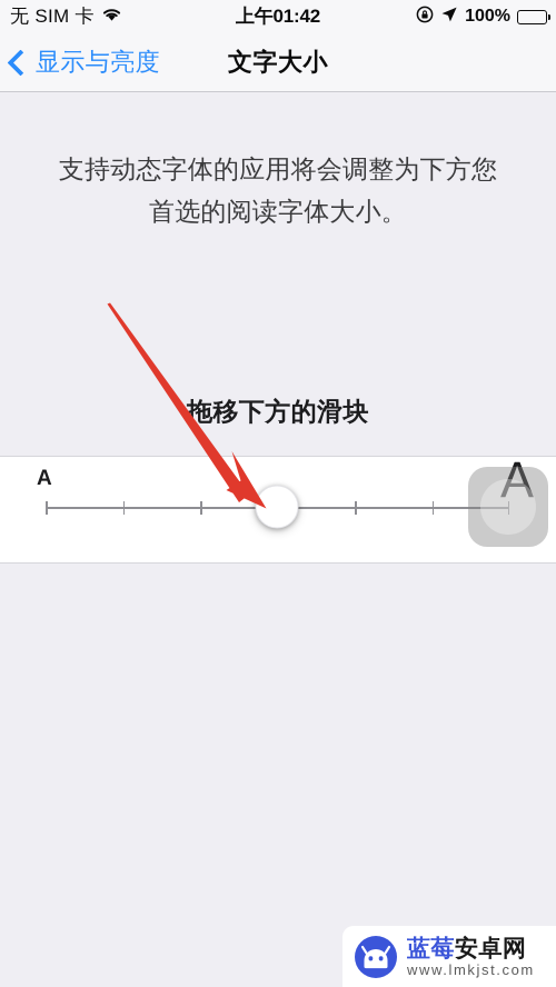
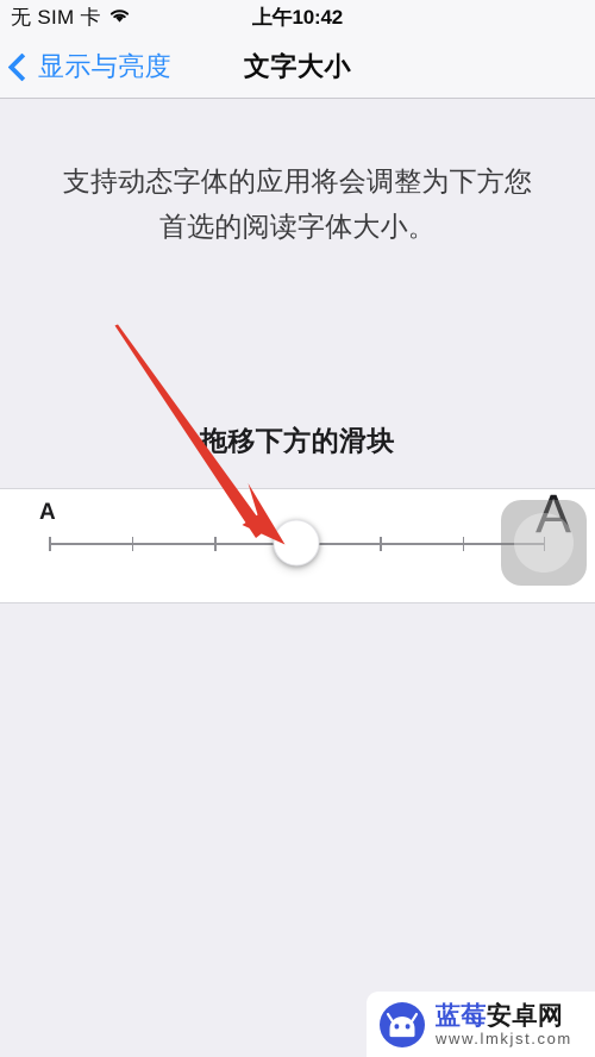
  无 SIM 卡
- 上午01:42
+ 上午10:42
- 100%
  显示与亮度
  文字大小
  支持动态字体的应用将会调整为下方您首选的阅读字体大小。
  拖移下方的滑块
  A
  A
  蓝莓安卓网
  www.lmkjst.com
